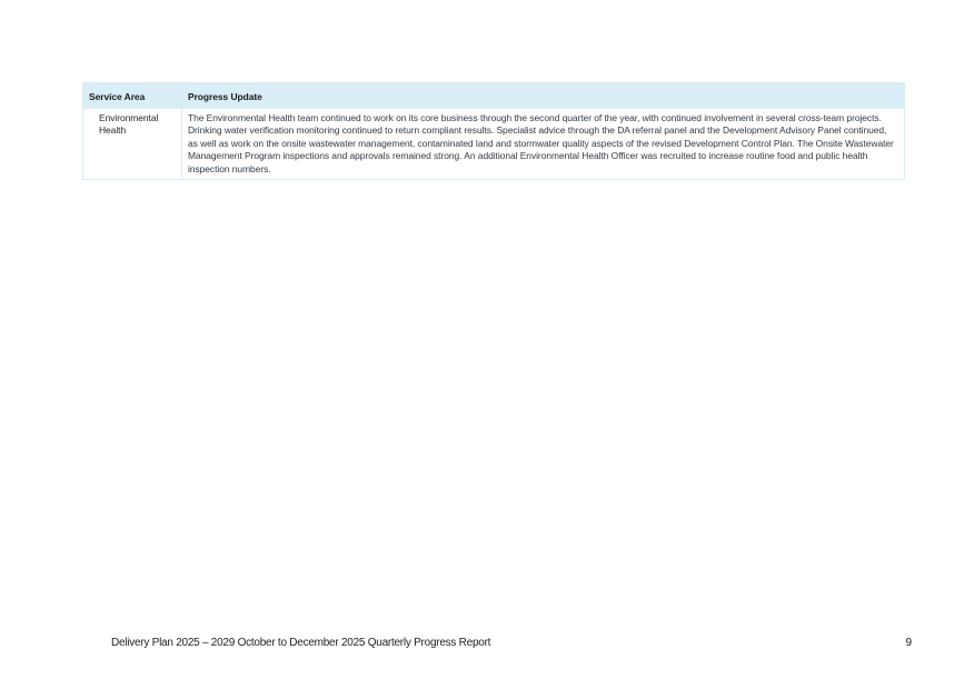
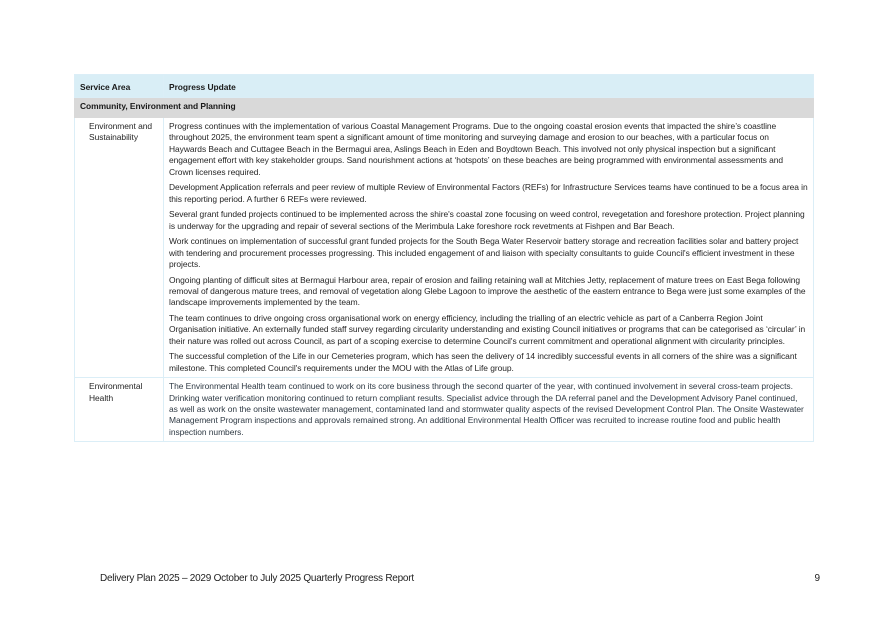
  Service Area	Progress Update
+ Community, Environment and Planning
+ Environment and Sustainability	Progress continues with the implementation of various Coastal Management Programs. Due to the ongoing coastal erosion events that impacted the shire’s coastline throughout 2025, the environment team spent a significant amount of time monitoring and surveying damage and erosion to our beaches, with a particular focus on Haywards Beach and Cuttagee Beach in the Bermagui area, Aslings Beach in Eden and Boydtown Beach. This involved not only physical inspection but a significant engagement effort with key stakeholder groups. Sand nourishment actions at ‘hotspots’ on these beaches are being programmed with environmental assessments and Crown licenses required. Development Application referrals and peer review of multiple Review of Environmental Factors (REFs) for Infrastructure Services teams have continued to be a focus area in this reporting period. A further 6 REFs were reviewed. Several grant funded projects continued to be implemented across the shire's coastal zone focusing on weed control, revegetation and foreshore protection. Project planning is underway for the upgrading and repair of several sections of the Merimbula Lake foreshore rock revetments at Fishpen and Bar Beach. Work continues on implementation of successful grant funded projects for the South Bega Water Reservoir battery storage and recreation facilities solar and battery project with tendering and procurement processes progressing. This included engagement of and liaison with specialty consultants to guide Council's efficient investment in these projects. Ongoing planting of difficult sites at Bermagui Harbour area, repair of erosion and failing retaining wall at Mitchies Jetty, replacement of mature trees on East Bega following removal of dangerous mature trees, and removal of vegetation along Glebe Lagoon to improve the aesthetic of the eastern entrance to Bega were just some examples of the landscape improvements implemented by the team. The team continues to drive ongoing cross organisational work on energy efficiency, including the trialling of an electric vehicle as part of a Canberra Region Joint Organisation initiative. An externally funded staff survey regarding circularity understanding and existing Council initiatives or programs that can be categorised as ‘circular’ in their nature was rolled out across Council, as part of a scoping exercise to determine Council's current commitment and operational alignment with circularity principles. The successful completion of the Life in our Cemeteries program, which has seen the delivery of 14 incredibly successful events in all corners of the shire was a significant milestone. This completed Council's requirements under the MOU with the Atlas of Life group.
  Environmental Health	The Environmental Health team continued to work on its core business through the second quarter of the year, with continued involvement in several cross-team projects. Drinking water verification monitoring continued to return compliant results. Specialist advice through the DA referral panel and the Development Advisory Panel continued, as well as work on the onsite wastewater management, contaminated land and stormwater quality aspects of the revised Development Control Plan. The Onsite Wastewater Management Program inspections and approvals remained strong. An additional Environmental Health Officer was recruited to increase routine food and public health inspection numbers.
- Delivery Plan 2025 – 2029 October to December 2025 Quarterly Progress Report
+ Delivery Plan 2025 – 2029 October to July 2025 Quarterly Progress Report
  9
